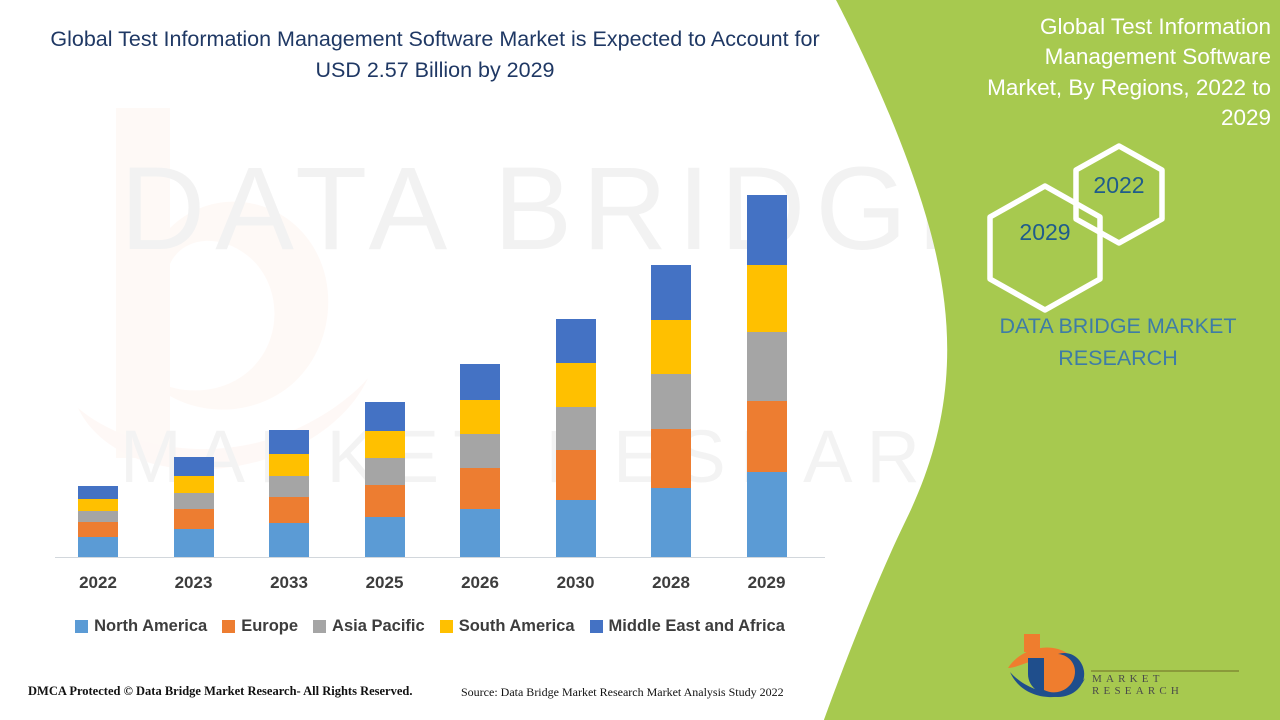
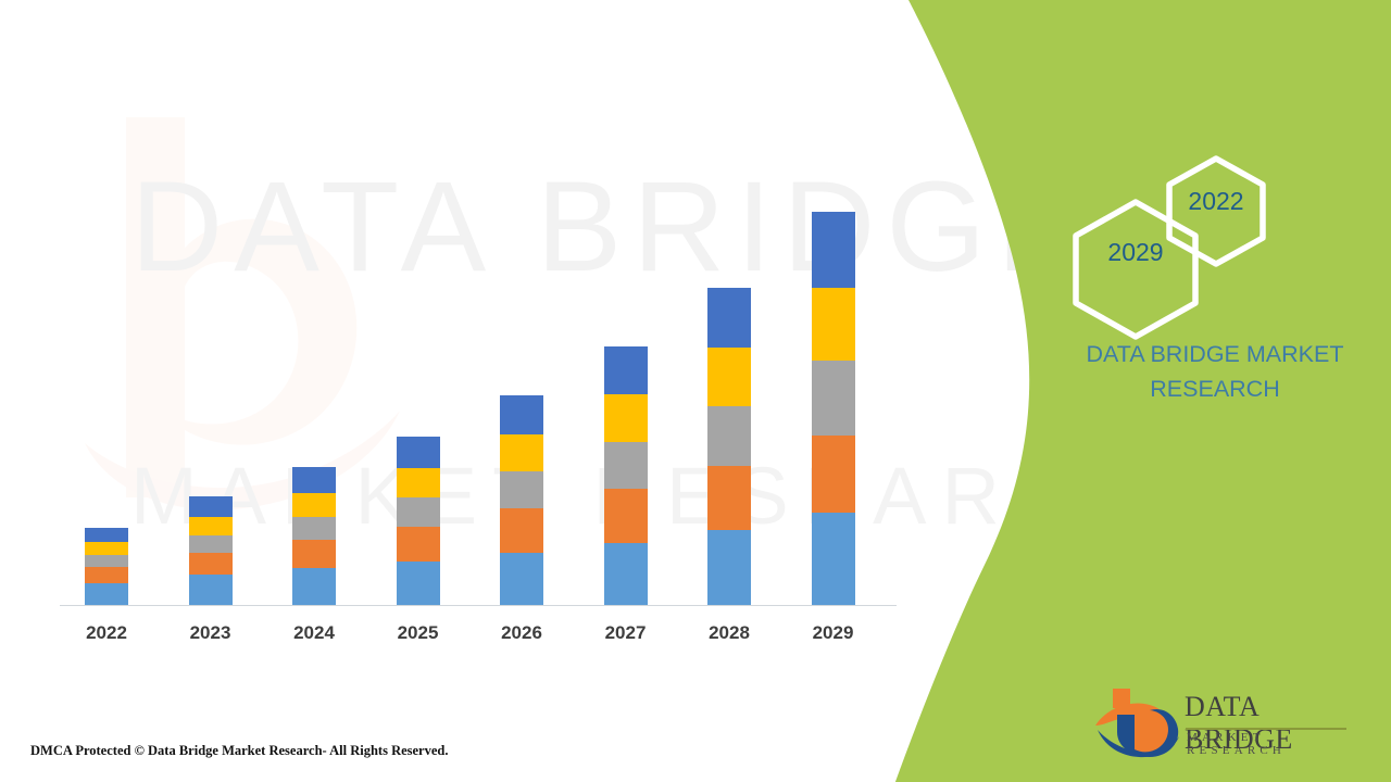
  DATA BRIG
- Global Test Information Management Software Market is Expected to Account for USD 2.57 Billion by 2029
  2022
  2023
- 2033
+ 2024
  2025
  2026
- 2030
+ 2027
  2028
  2029
- North America
- Europe
- Asia Pacific
- South America
- Middle East and Africa
  DMCA Protected © Data Bridge Market Research- All Rights Reserved.
- Source: Data Bridge Market Research Market Analysis Study 2022
- Global Test Information Management Software Market, By Regions, 2022 to 2029
  2022
  2029
  DATA BRIDGE MARKET RESEARCH
+ DATA BRIDGE
  MARKET RESEARCH
